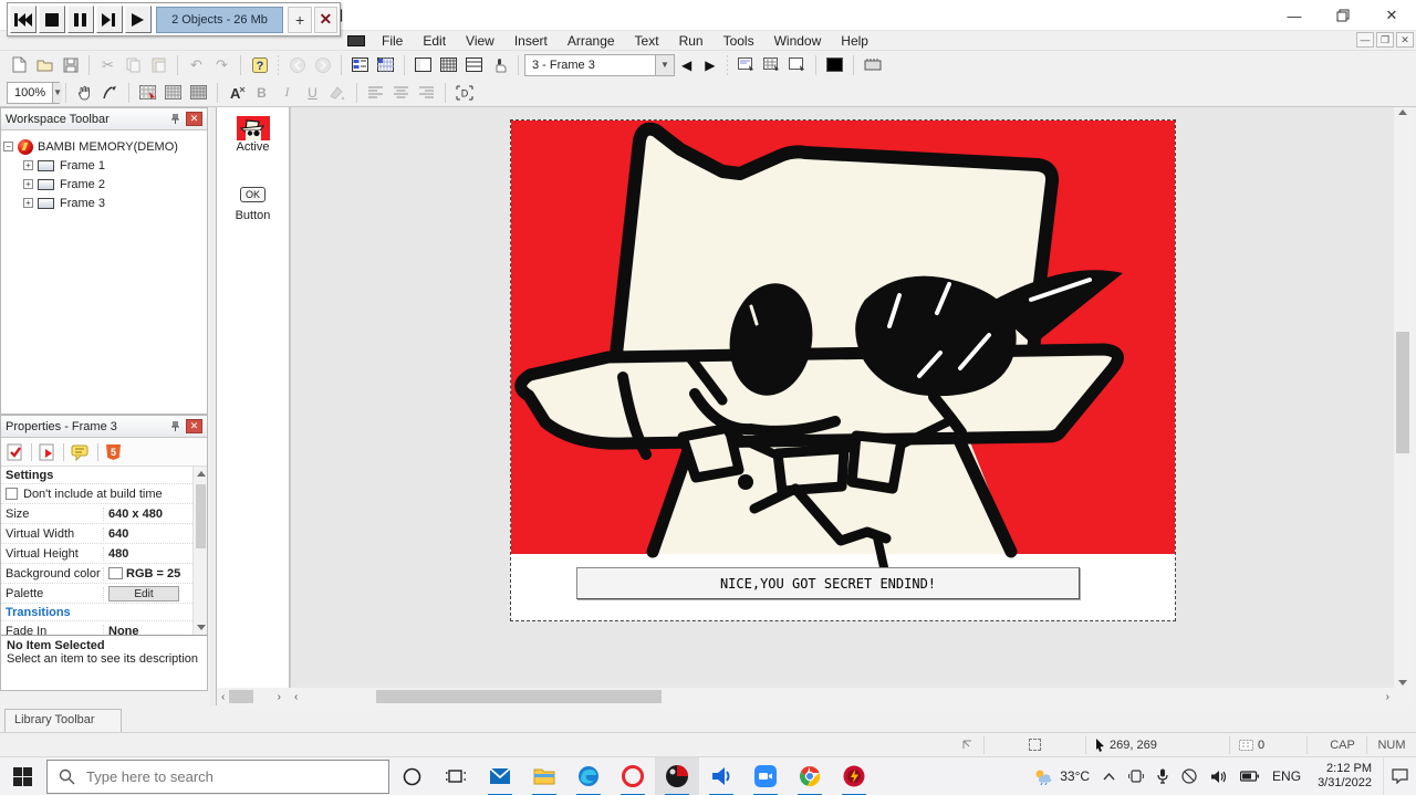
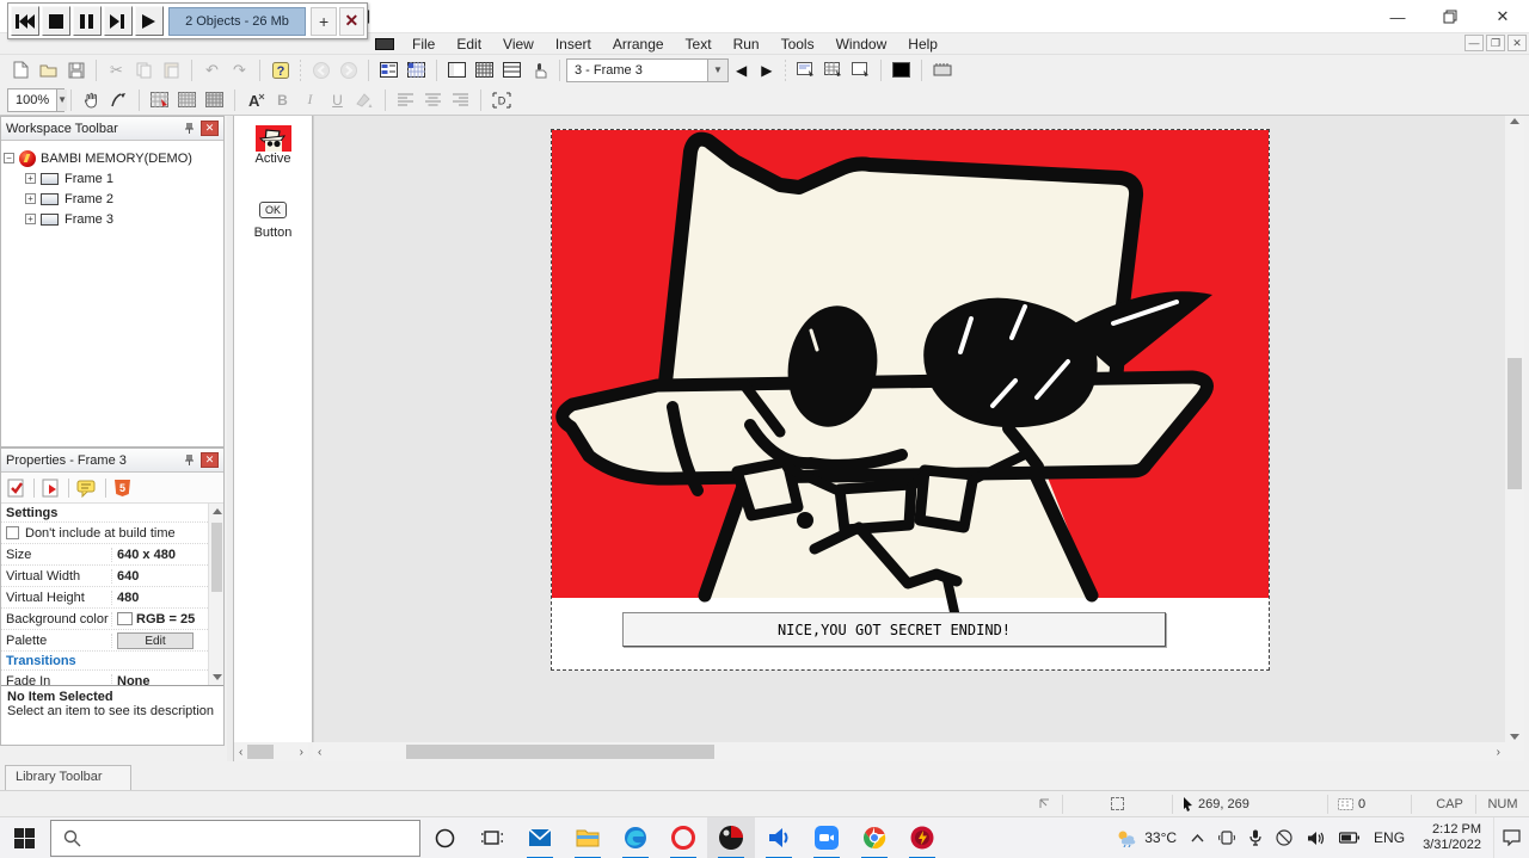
  —
  ✕
  2 Objects - 26 Mb
  +
  ✕
  File
  Edit
  View
  Insert
  Arrange
  Text
  Run
  Tools
  Window
  Help
  —
  ❐
  ✕
  ✂
  ↶
  ↷
  ?
  3 - Frame 3
  ▼
  ◀
  ▶
  100%
  ▼
  A
  B
  I
  U
  D
  Workspace Toolbar
  ✕
  −
  BAMBI MEMORY(DEMO)
  +
  Frame 1
  +
  Frame 2
  +
  Frame 3
  Properties - Frame 3
  ✕
  5
  Settings
  Don't include at build time
  Size
  640 x 480
  Virtual Width
  640
  Virtual Height
  480
  Background color
  RGB = 25
  Palette
  Edit
  Transitions
  Fade In
  None
  No Item Selected
  Select an item to see its description
  Library Toolbar
  Active
  OK
  Button
  ‹
  ›
  NICE,YOU GOT SECRET ENDIND!
  ‹
  ›
  269, 269
  0
  CAP
  NUM
- Type here to search
  33°C
  ENG
  2:12 PM
  3/31/2022
